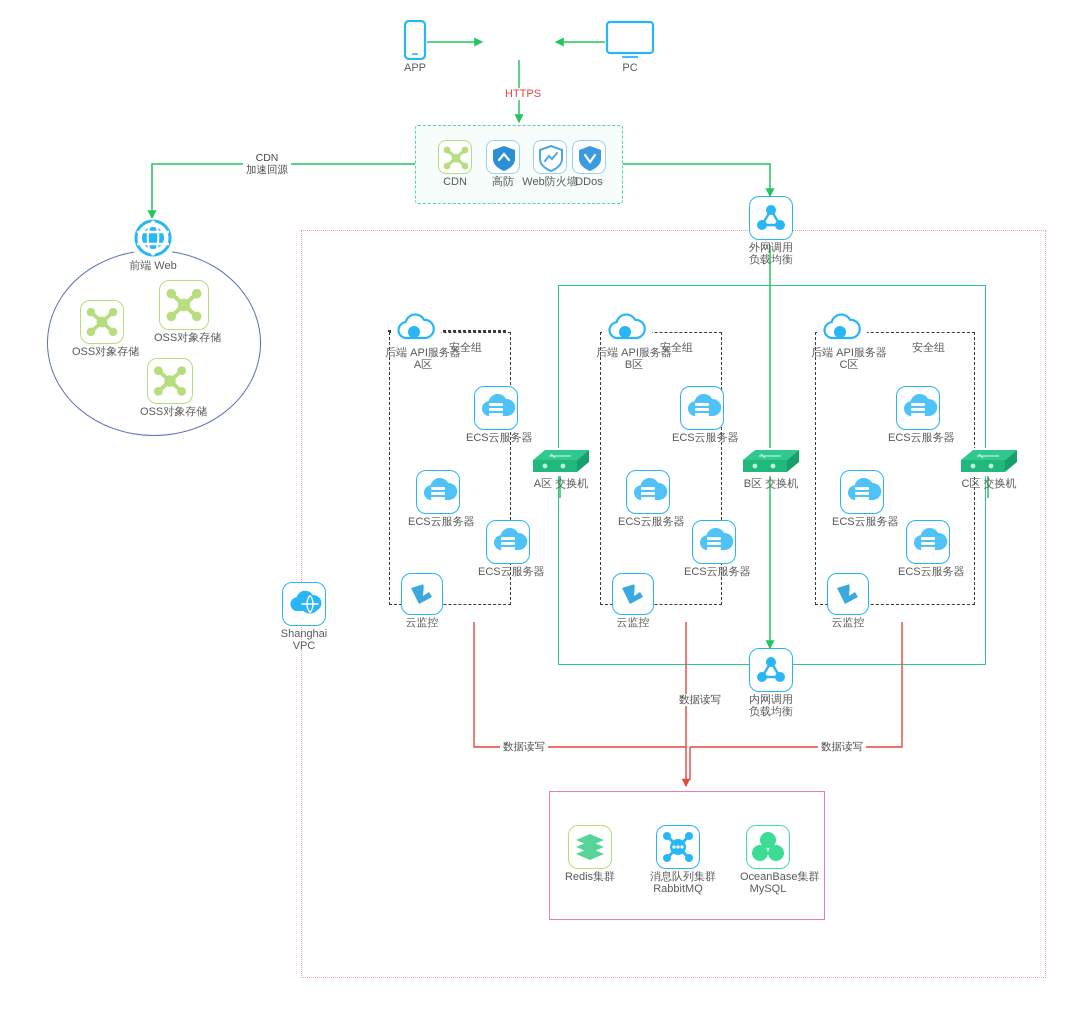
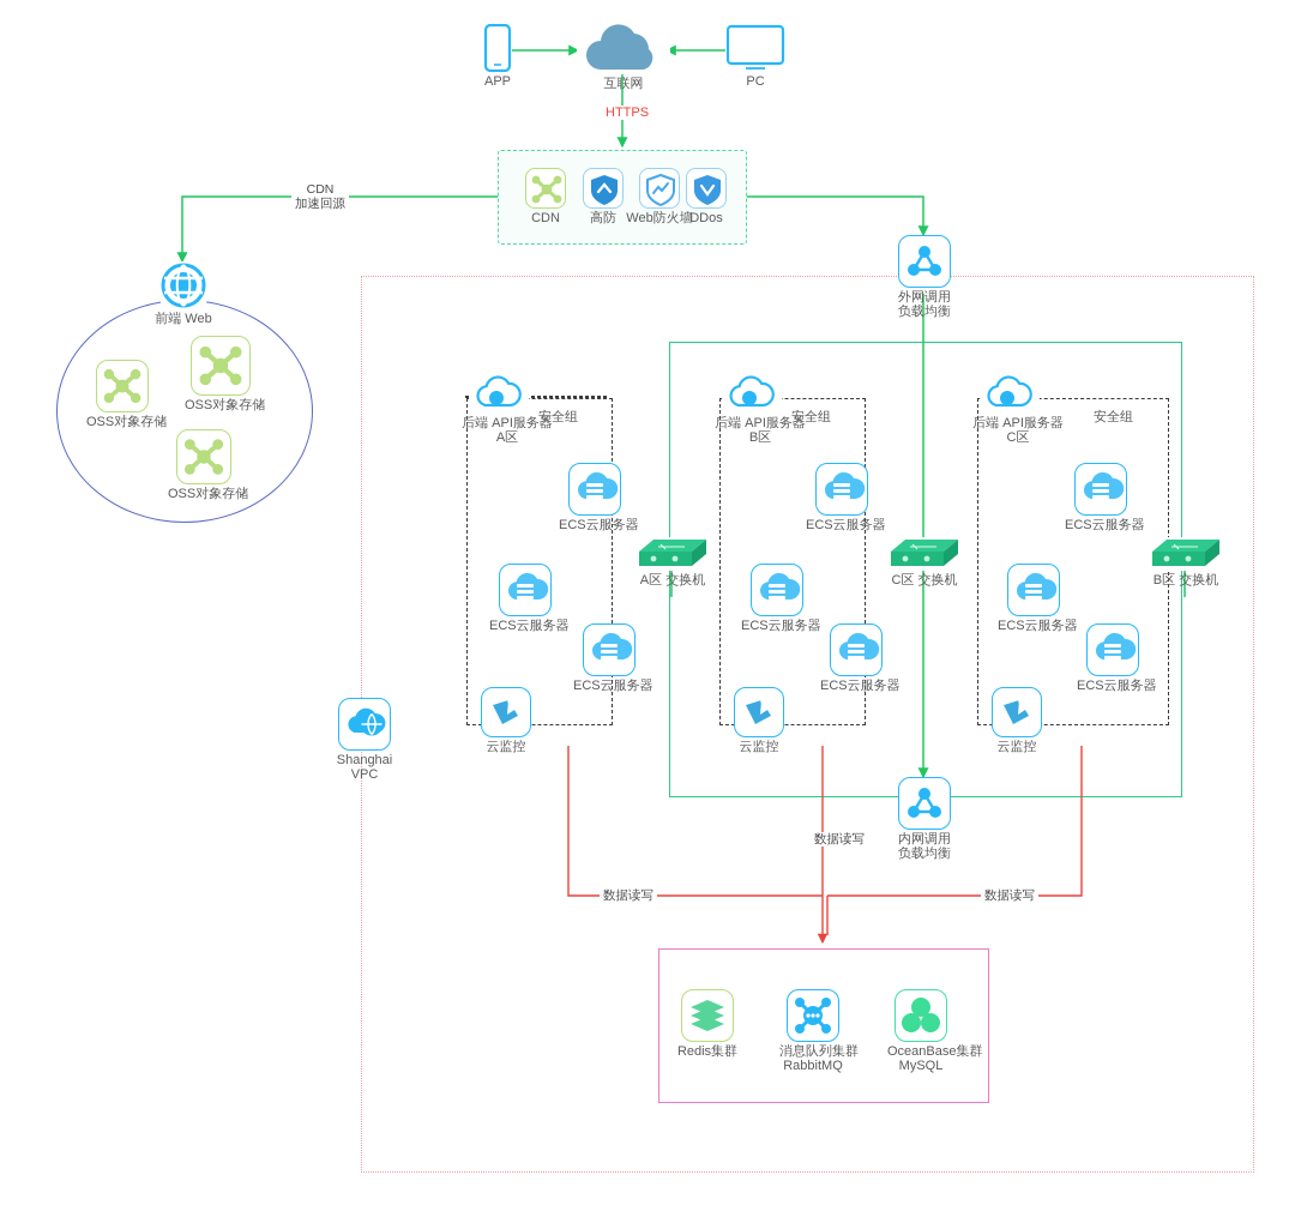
  APP
+ 互联网
  PC
  HTTPS
  CDN
  高防
  Web防火墙
  DDos
  CDN
  加速回源
  前端 Web
  OSS对象存储
  OSS对象存储
  OSS对象存储
  Shanghai
  VPC
  外网调用
  负载均衡
  内网调用
  负载均衡
  安全组
  后端 API服务器
  A区
  ECS云服务器
  ECS云服务器
  ECS云服务器
  云监控
  A区 交换机
  安全组
  后端 API服务器
  B区
  ECS云服务器
  ECS云服务器
  ECS云服务器
  云监控
- B区 交换机
+ C区 交换机
  安全组
  后端 API服务器
  C区
  ECS云服务器
  ECS云服务器
  ECS云服务器
  云监控
- C区 交换机
+ B区 交换机
  数据读写
  数据读写
  数据读写
  Redis集群
  消息队列集群
  RabbitMQ
  OceanBase集群
  MySQL
